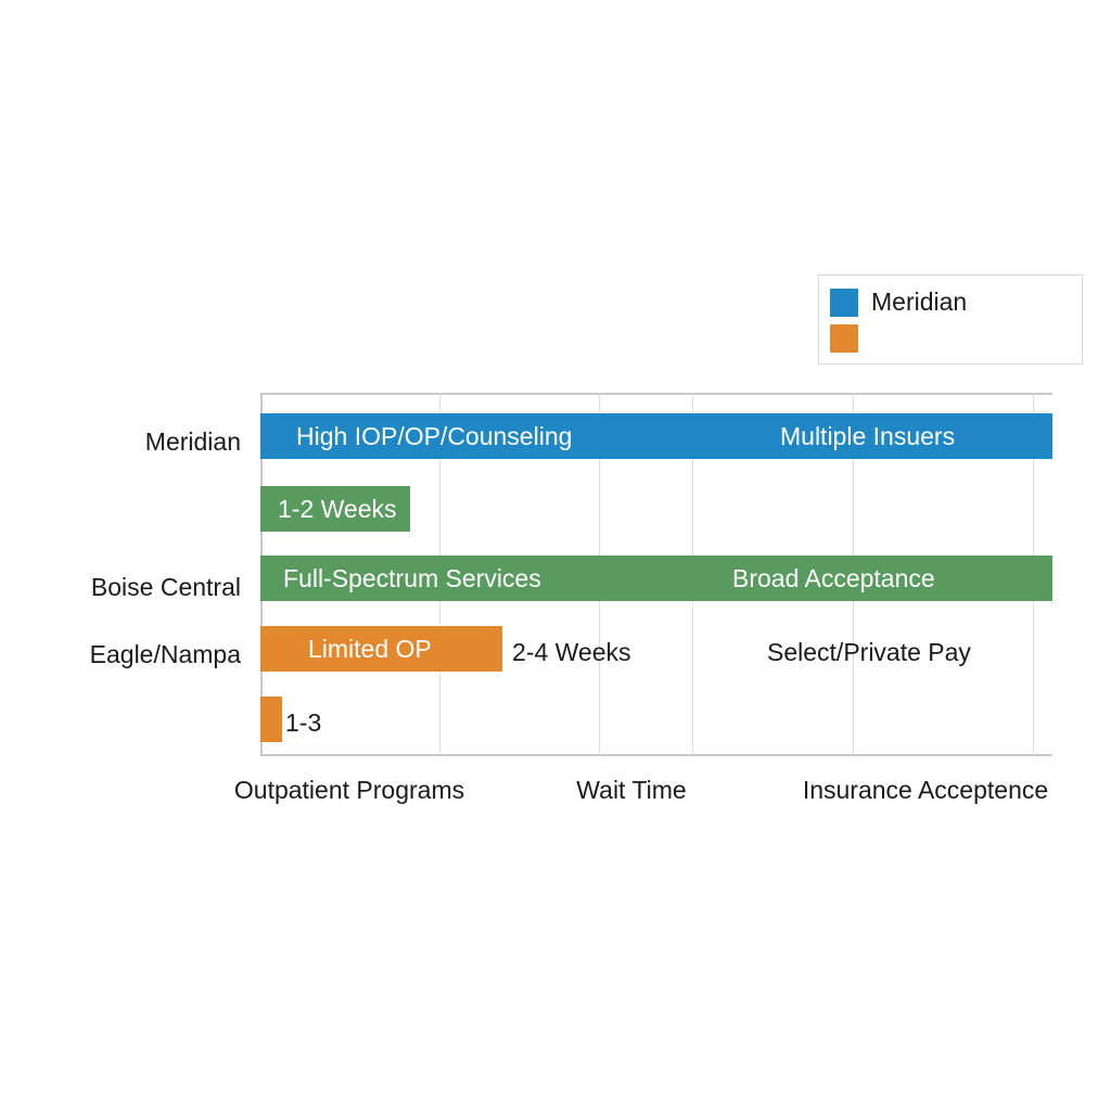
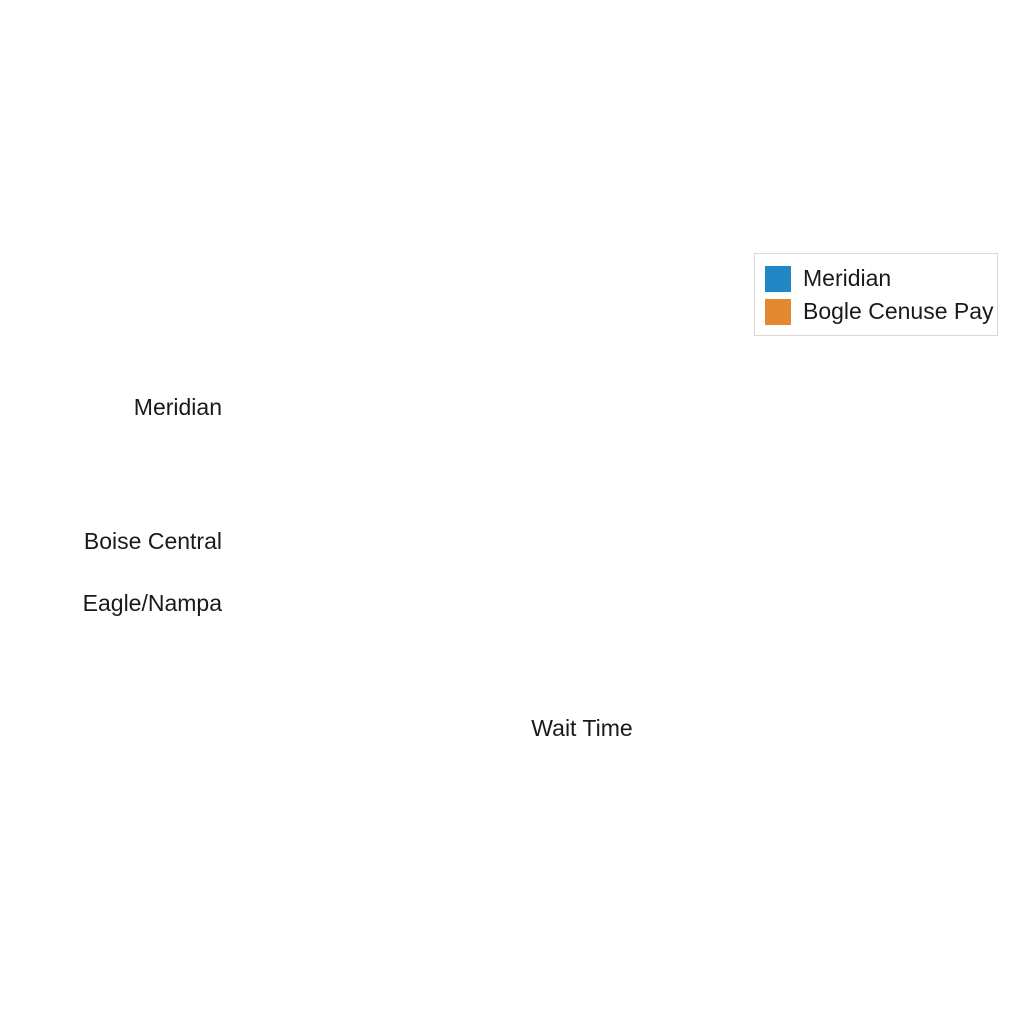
  Meridian
+ Bogle Cenuse Pay
  Meridian
  Boise Central
  Eagle/Nampa
- High IOP/OP/Counseling
- Multiple Insuers
- 1-2 Weeks
- Full-Spectrum Services
- Broad Acceptance
- Limited OP
- 2-4 Weeks
- Select/Private Pay
- 1-3
- Outpatient Programs
  Wait Time
- Insurance Acceptence
